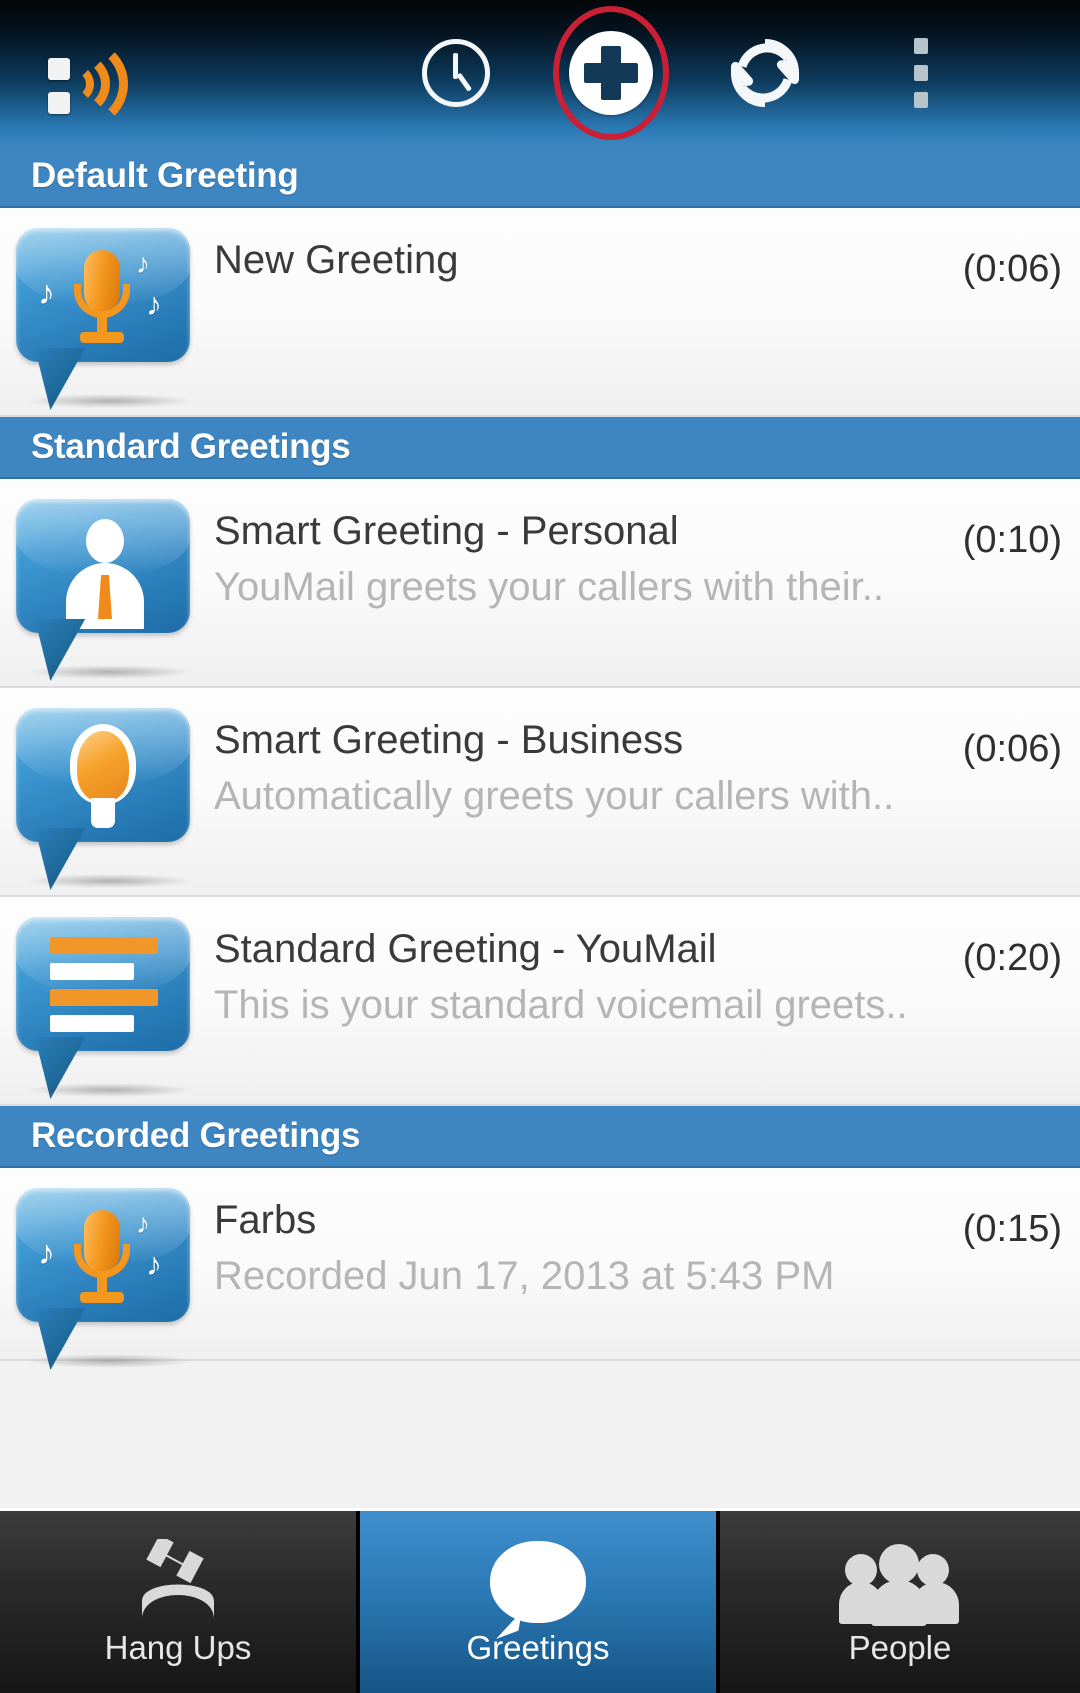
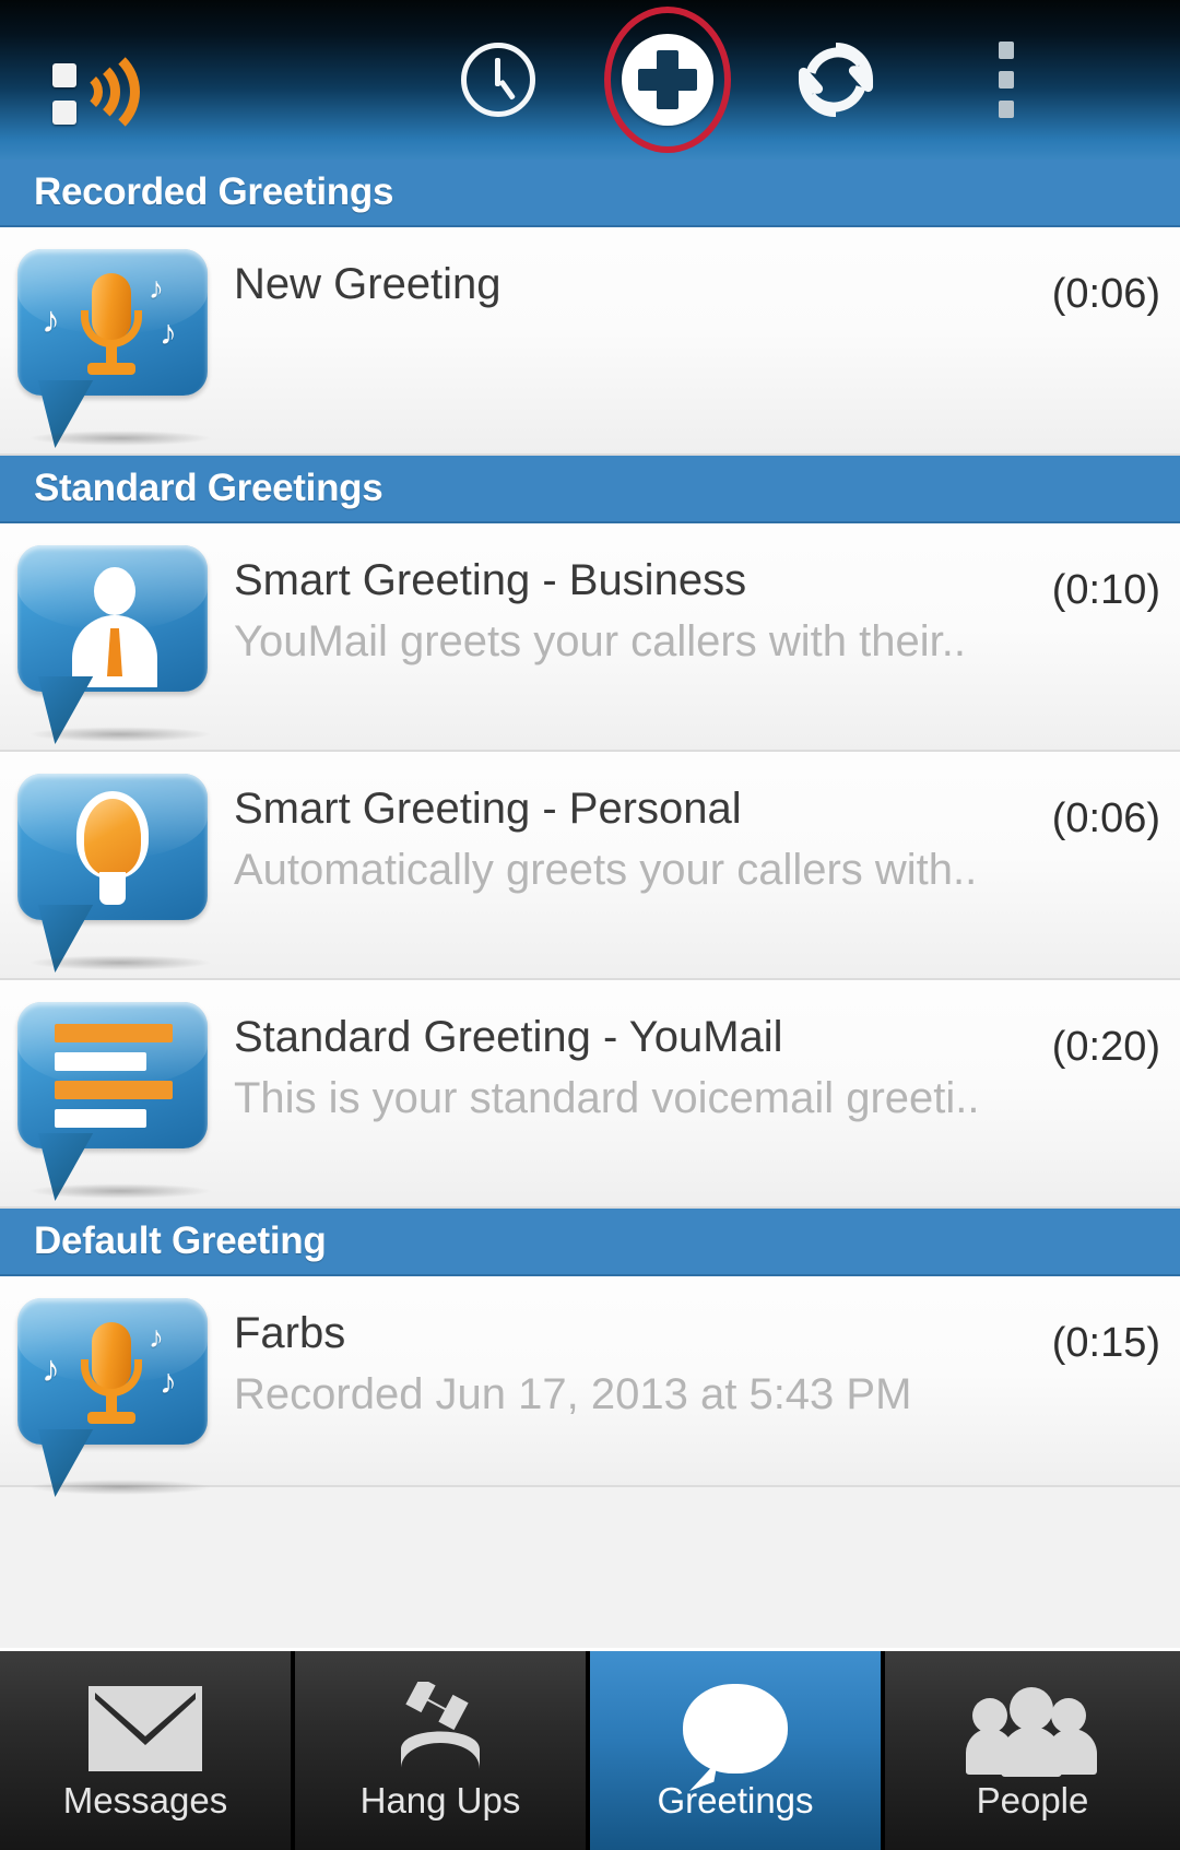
- Default Greeting
+ Recorded Greetings
  ♪
  ♪
  ♪
  New Greeting
  (0:06)
  Standard Greetings
- Smart Greeting - Personal
+ Smart Greeting - Business
  YouMail greets your callers with their..
  (0:10)
- Smart Greeting - Business
+ Smart Greeting - Personal
  Automatically greets your callers with..
  (0:06)
  Standard Greeting - YouMail
- This is your standard voicemail greets..
+ This is your standard voicemail greeti..
  (0:20)
- Recorded Greetings
+ Default Greeting
  ♪
  ♪
  ♪
  Farbs
  Recorded Jun 17, 2013 at 5:43 PM
  (0:15)
+ Messages
  Hang Ups
  Greetings
  People
